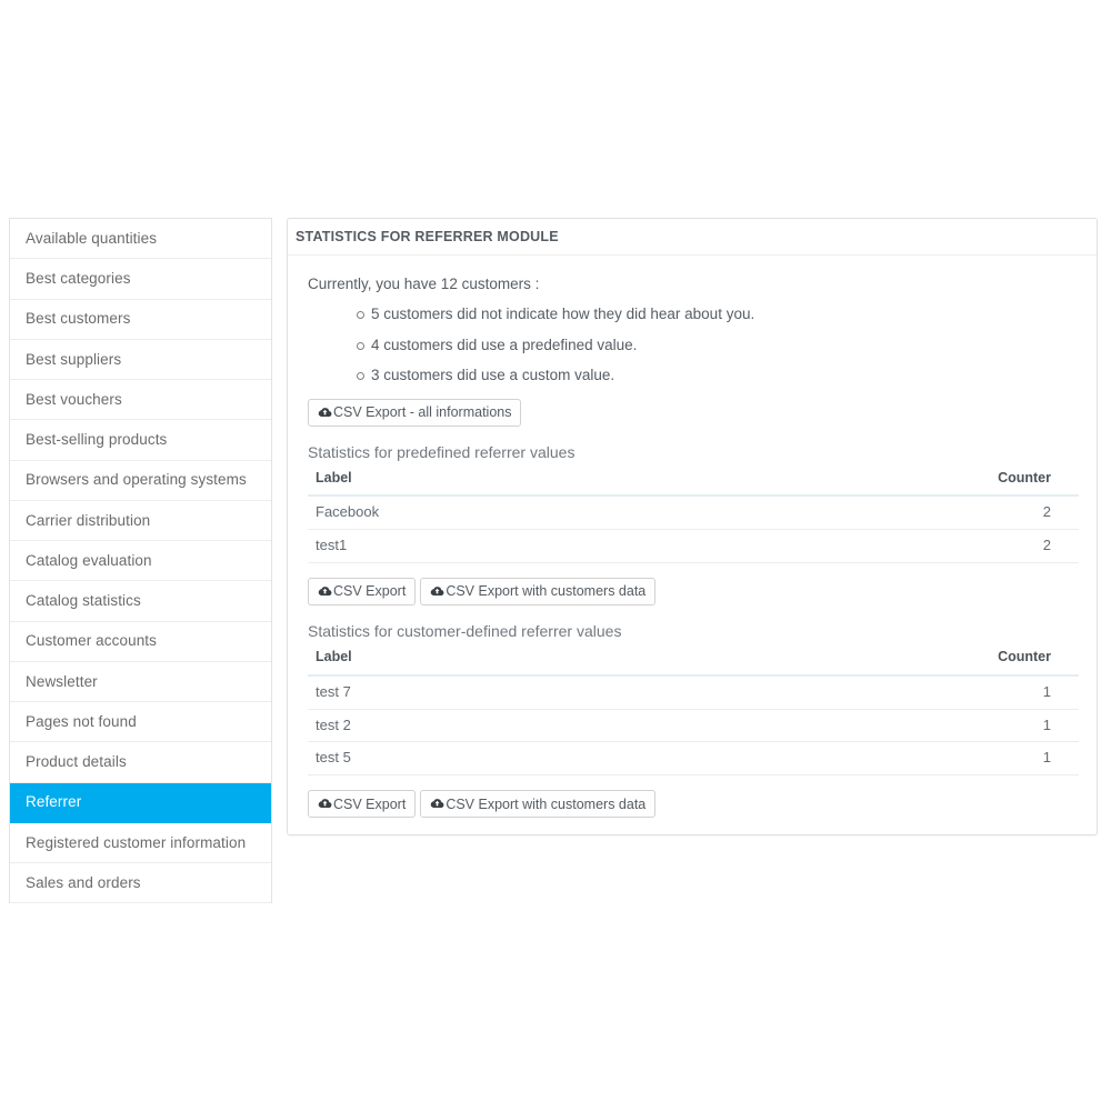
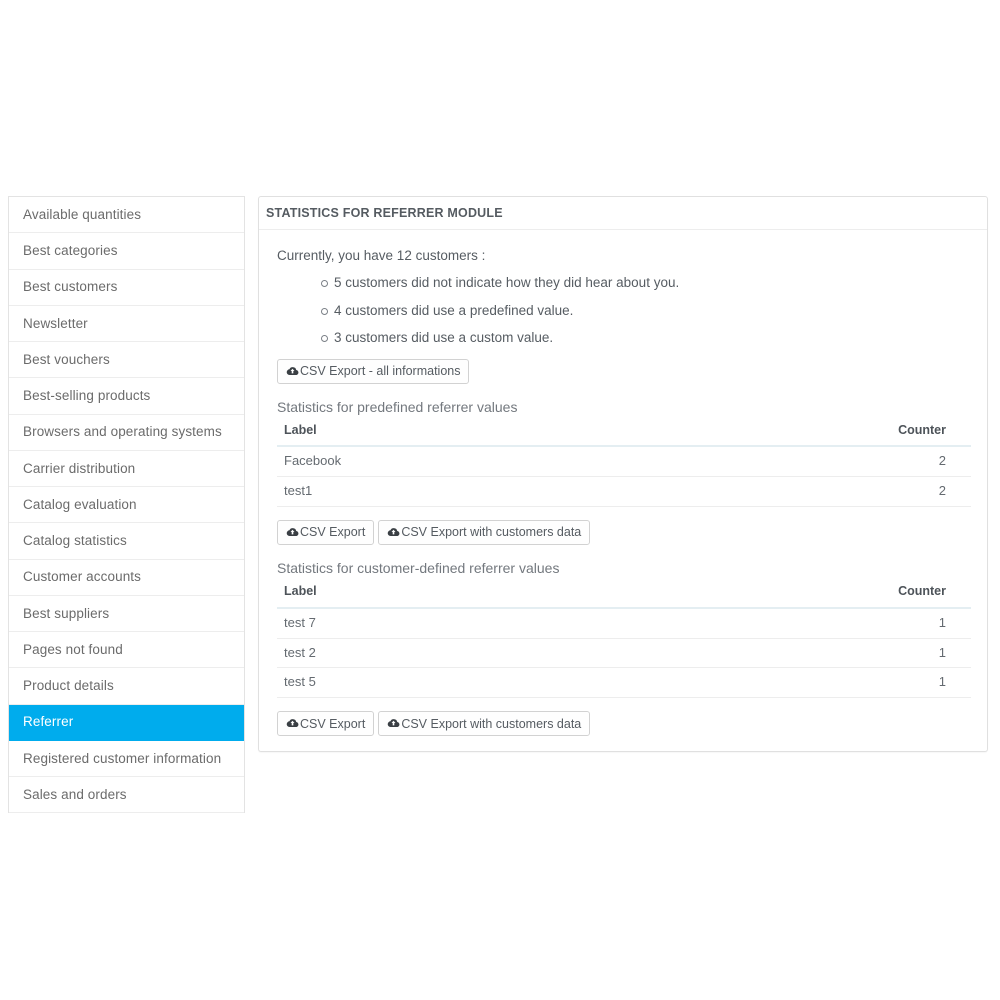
  Available quantities
  Best categories
  Best customers
- Best suppliers
+ Newsletter
  Best vouchers
  Best-selling products
  Browsers and operating systems
  Carrier distribution
  Catalog evaluation
  Catalog statistics
  Customer accounts
- Newsletter
+ Best suppliers
  Pages not found
  Product details
  Referrer
  Registered customer information
  Sales and orders
  STATISTICS FOR REFERRER MODULE
  Currently, you have 12 customers :
  5 customers did not indicate how they did hear about you.
  4 customers did use a predefined value.
  3 customers did use a custom value.
  CSV Export - all informations
  Statistics for predefined referrer values
  Label	Counter
  Facebook	2
  test1	2
  CSV Export
  CSV Export with customers data
  Statistics for customer-defined referrer values
  Label	Counter
  test 7	1
  test 2	1
  test 5	1
  CSV Export
  CSV Export with customers data
